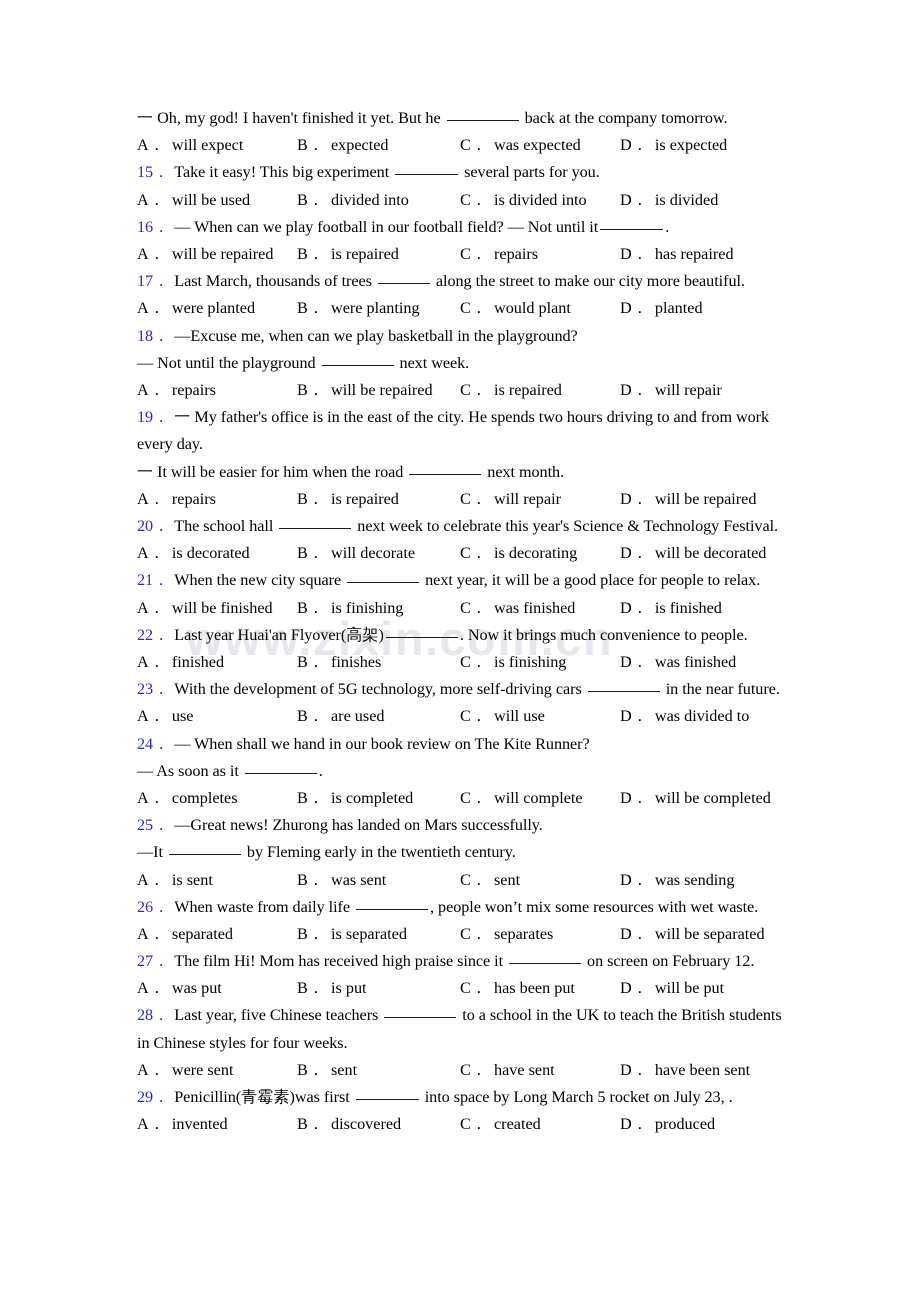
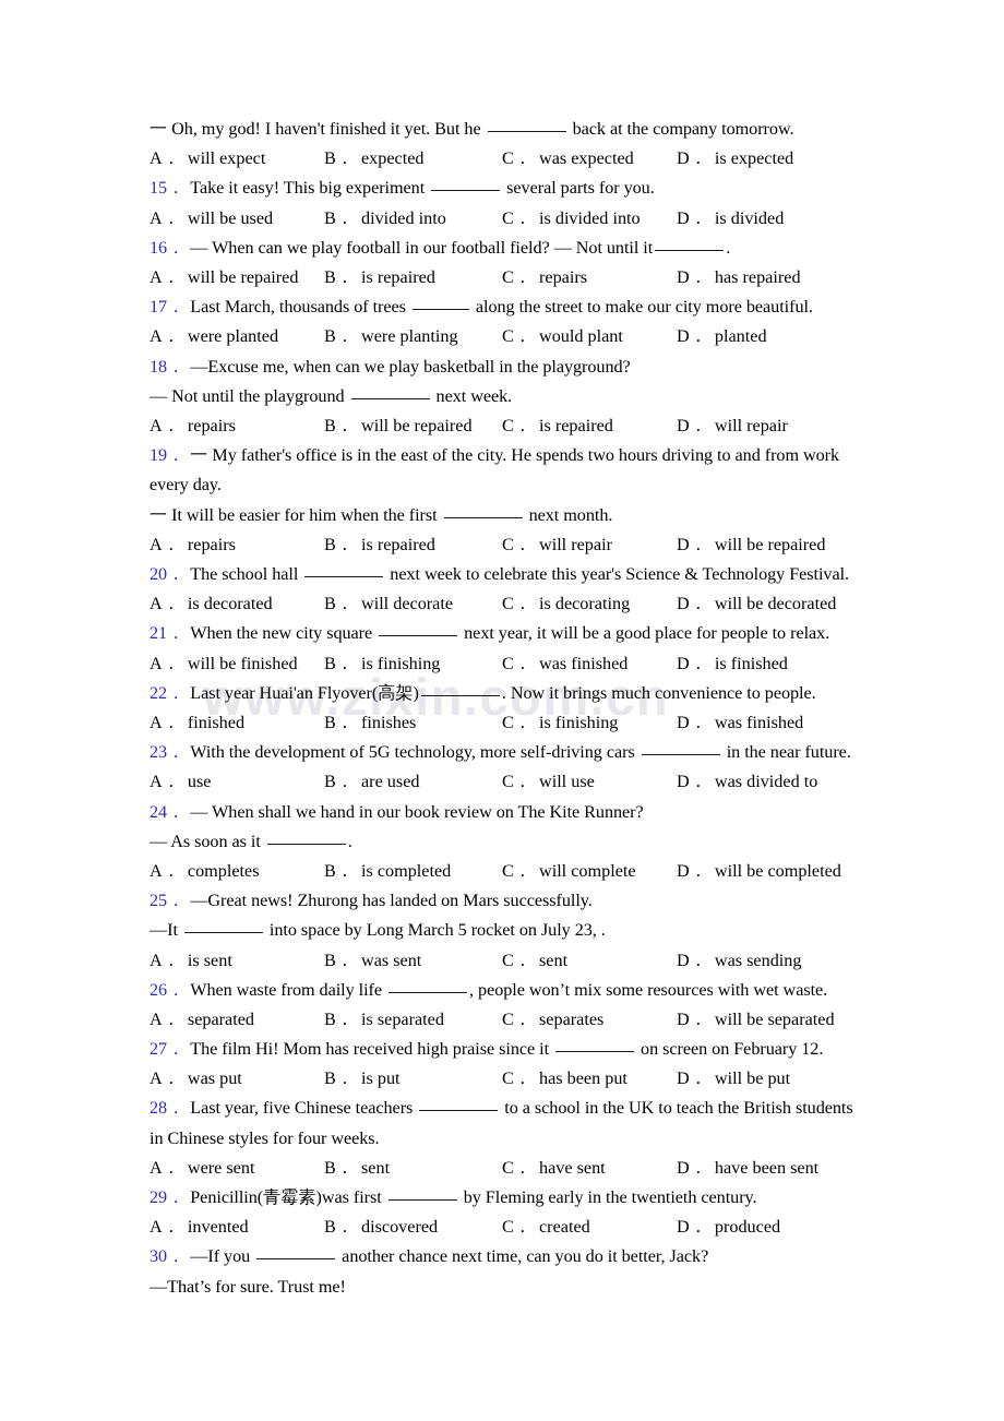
  www.zixin.com.cn
  一 Oh, my god! I haven't finished it yet. But he back at the company tomorrow.
  A． will expect
  B． expected
  C． was expected
  D． is expected
  15． Take it easy! This big experiment several parts for you.
  A． will be used
  B． divided into
  C． is divided into
  D． is divided
  16． — When can we play football in our football field? — Not until it .
  A． will be repaired
  B． is repaired
  C． repairs
  D． has repaired
  17． Last March, thousands of trees along the street to make our city more beautiful.
  A． were planted
  B． were planting
  C． would plant
  D． planted
  18． —Excuse me, when can we play basketball in the playground?
  — Not until the playground next week.
  A． repairs
  B． will be repaired
  C． is repaired
  D． will repair
  19． 一 My father's office is in the east of the city. He spends two hours driving to and from work
  every day.
- 一 It will be easier for him when the road next month.
+ 一 It will be easier for him when the first next month.
  A． repairs
  B． is repaired
  C． will repair
  D． will be repaired
  20． The school hall next week to celebrate this year's Science & Technology Festival.
  A． is decorated
  B． will decorate
  C． is decorating
  D． will be decorated
  21． When the new city square next year, it will be a good place for people to relax.
  A． will be finished
  B． is finishing
  C． was finished
  D． is finished
  22． Last year Huai'an Flyover(高架) . Now it brings much convenience to people.
  A． finished
  B． finishes
  C． is finishing
  D． was finished
  23． With the development of 5G technology, more self-driving cars in the near future.
  A． use
  B． are used
  C． will use
  D． was divided to
  24． — When shall we hand in our book review on The Kite Runner?
  — As soon as it .
  A． completes
  B． is completed
  C． will complete
  D． will be completed
  25． —Great news! Zhurong has landed on Mars successfully.
- —It by Fleming early in the twentieth century.
+ —It into space by Long March 5 rocket on July 23, .
  A． is sent
  B． was sent
  C． sent
  D． was sending
  26． When waste from daily life , people won’t mix some resources with wet waste.
  A． separated
  B． is separated
  C． separates
  D． will be separated
  27． The film Hi! Mom has received high praise since it on screen on February 12.
  A． was put
  B． is put
  C． has been put
  D． will be put
  28． Last year, five Chinese teachers to a school in the UK to teach the British students
  in Chinese styles for four weeks.
  A． were sent
  B． sent
  C． have sent
  D． have been sent
- 29． Penicillin(青霉素)was first into space by Long March 5 rocket on July 23, .
+ 29． Penicillin(青霉素)was first by Fleming early in the twentieth century.
  A． invented
  B． discovered
  C． created
  D． produced
+ 30． —If you another chance next time, can you do it better, Jack?
+ —That’s for sure. Trust me!
